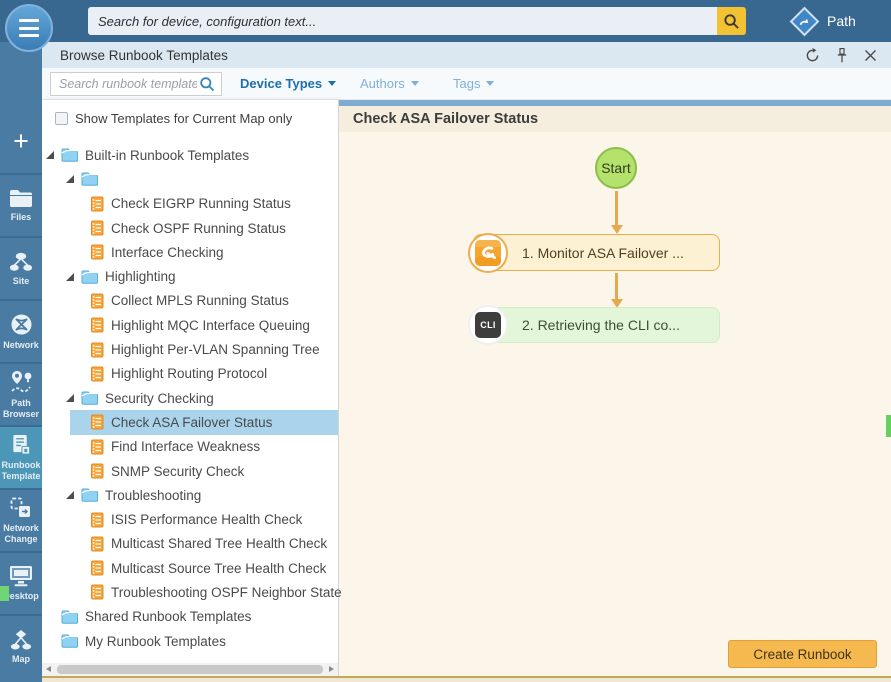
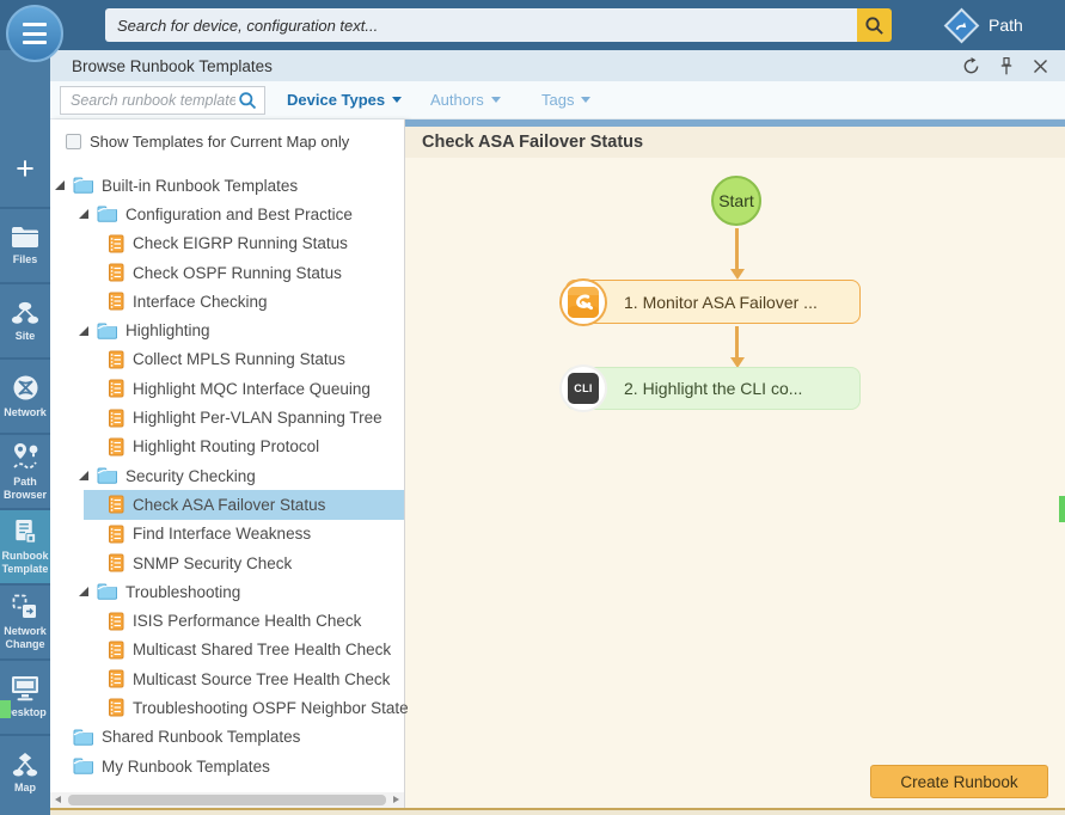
  Search for device, configuration text...
  Path
  +
  Files
  Site
  Network
  Path Browser
  Runbook Template
  Network Change
  esktop
  Map
  Browse Runbook Templates
  Search runbook template
  Device Types
  Authors
  Tags
  Show Templates for Current Map only
  Built-in Runbook Templates
+ Configuration and Best Practice
  Check EIGRP Running Status
  Check OSPF Running Status
  Interface Checking
  Highlighting
  Collect MPLS Running Status
  Highlight MQC Interface Queuing
  Highlight Per-VLAN Spanning Tree
  Highlight Routing Protocol
  Security Checking
  Check ASA Failover Status
  Find Interface Weakness
  SNMP Security Check
  Troubleshooting
  ISIS Performance Health Check
  Multicast Shared Tree Health Check
  Multicast Source Tree Health Check
  Troubleshooting OSPF Neighbor State
  Shared Runbook Templates
  My Runbook Templates
  Check ASA Failover Status
  Start
  1. Monitor ASA Failover ...
- 2. Retrieving the CLI co...
+ 2. Highlight the CLI co...
  CLI
  Create Runbook
